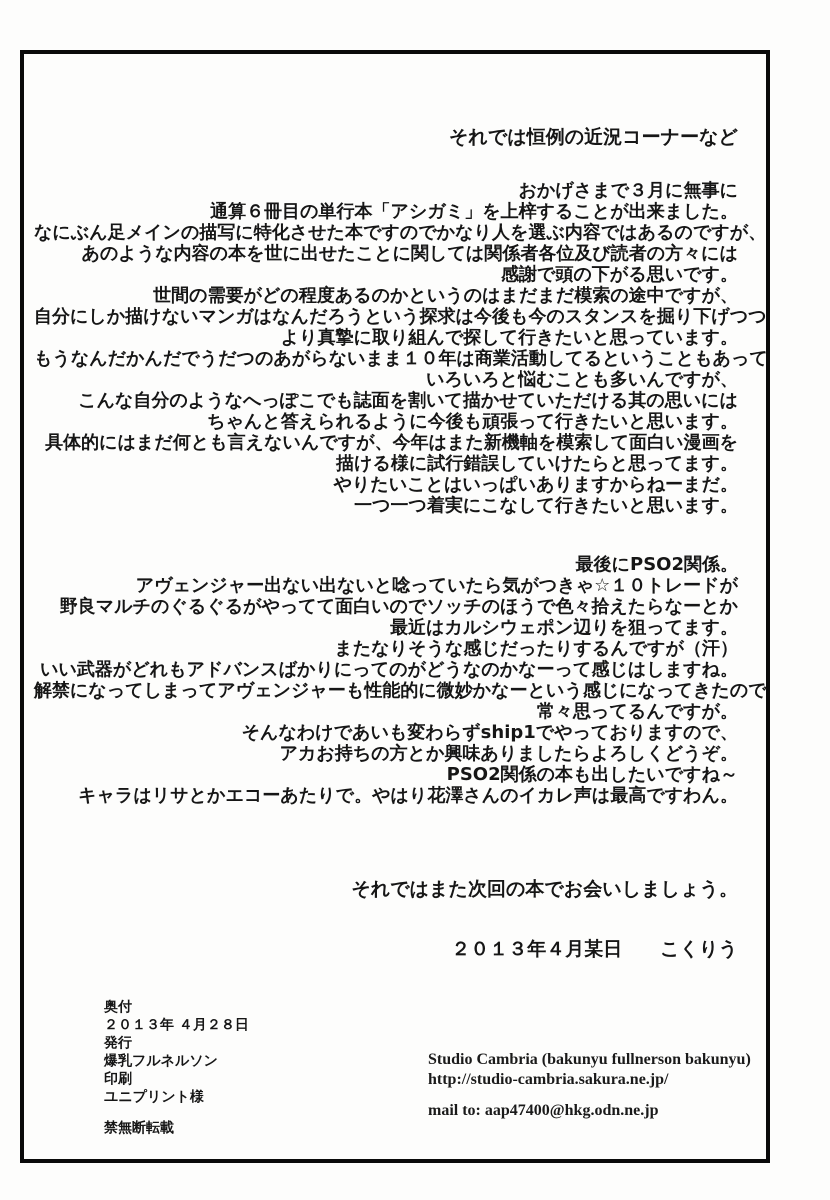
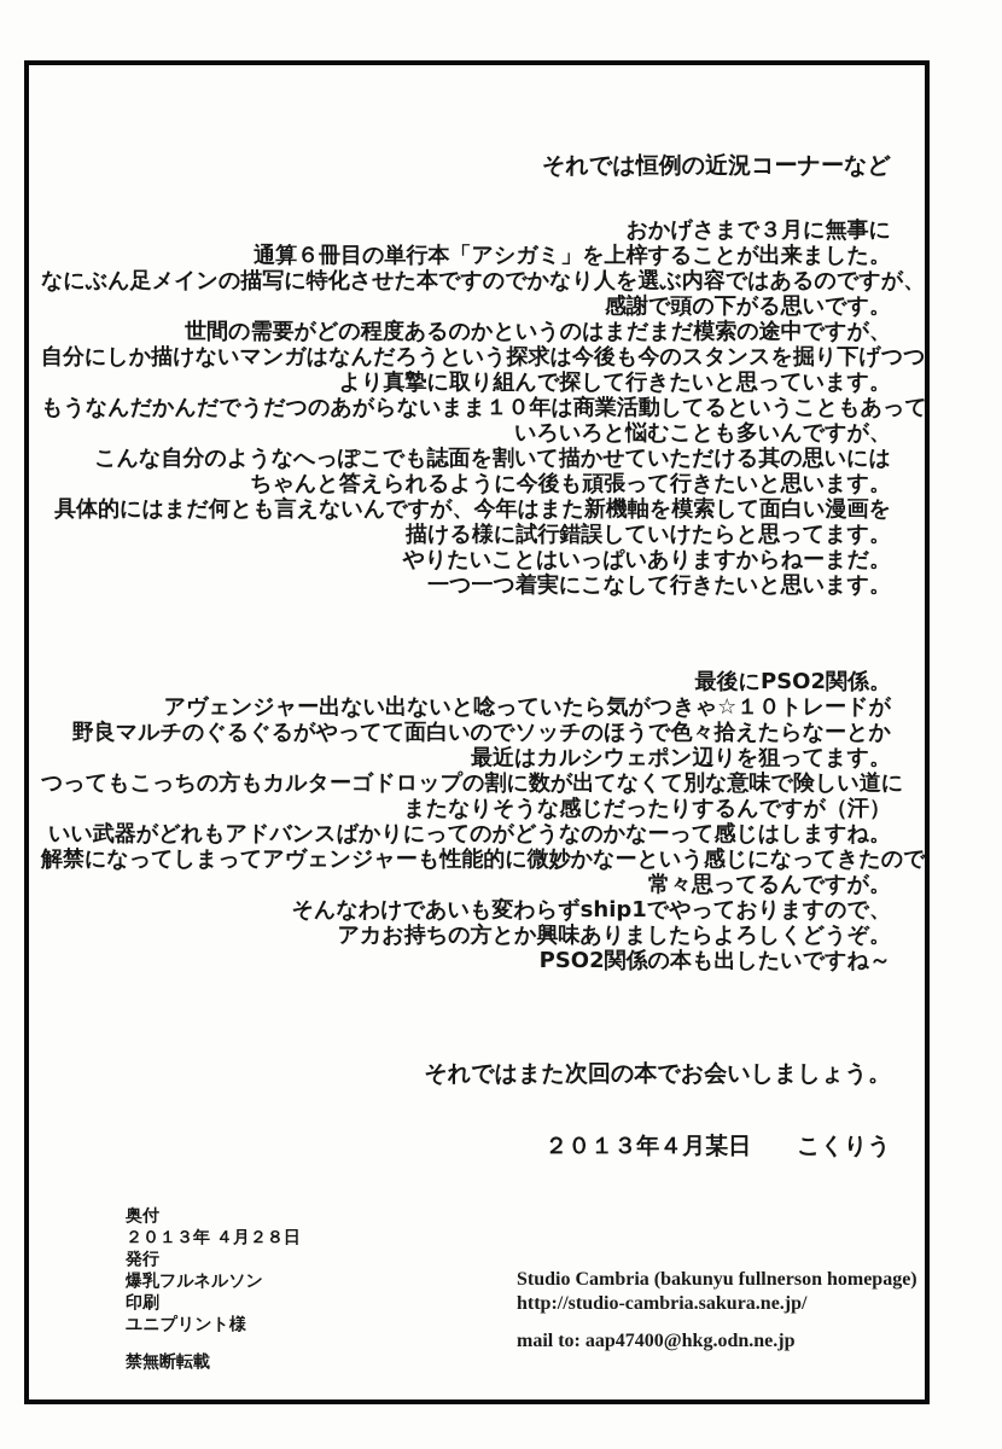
  それでは恒例の近況コーナーなど
  おかげさまで３月に無事に
  通算６冊目の単行本「アシガミ」を上梓することが出来ました。
  なにぶん足メインの描写に特化させた本ですのでかなり人を選ぶ内容ではあるのですが、
- あのような内容の本を世に出せたことに関しては関係者各位及び読者の方々には
  感謝で頭の下がる思いです。
  世間の需要がどの程度あるのかというのはまだまだ模索の途中ですが、
  自分にしか描けないマンガはなんだろうという探求は今後も今のスタンスを掘り下げつつ
  より真摯に取り組んで探して行きたいと思っています。
  もうなんだかんだでうだつのあがらないまま１０年は商業活動してるということもあって
  いろいろと悩むことも多いんですが、
  こんな自分のようなへっぽこでも誌面を割いて描かせていただける其の思いには
  ちゃんと答えられるように今後も頑張って行きたいと思います。
  具体的にはまだ何とも言えないんですが、今年はまた新機軸を模索して面白い漫画を
  描ける様に試行錯誤していけたらと思ってます。
  やりたいことはいっぱいありますからねーまだ。
  一つ一つ着実にこなして行きたいと思います。
  最後にPSO2関係。
  アヴェンジャー出ない出ないと唸っていたら気がつきゃ☆１０トレードが
  野良マルチのぐるぐるがやってて面白いのでソッチのほうで色々拾えたらなーとか
  最近はカルシウェポン辺りを狙ってます。
+ つってもこっちの方もカルターゴドロップの割に数が出てなくて別な意味で険しい道に
  またなりそうな感じだったりするんですが（汗）
  いい武器がどれもアドバンスばかりにってのがどうなのかなーって感じはしますね。
  解禁になってしまってアヴェンジャーも性能的に微妙かなーという感じになってきたので
  常々思ってるんですが。
  そんなわけであいも変わらずship1でやっておりますので、
  アカお持ちの方とか興味ありましたらよろしくどうぞ。
  PSO2関係の本も出したいですね～
- キャラはリサとかエコーあたりで。やはり花澤さんのイカレ声は最高ですわん。
  それではまた次回の本でお会いしましょう。
  ２０１３年４月某日 こくりう
  奥付
  ２０１３年 ４月２８日
  発行
  爆乳フルネルソン
  印刷
  ユニプリント様
  禁無断転載
- Studio Cambria (bakunyu fullnerson bakunyu)
+ Studio Cambria (bakunyu fullnerson homepage)
  http://studio-cambria.sakura.ne.jp/
  mail to: aap47400@hkg.odn.ne.jp
